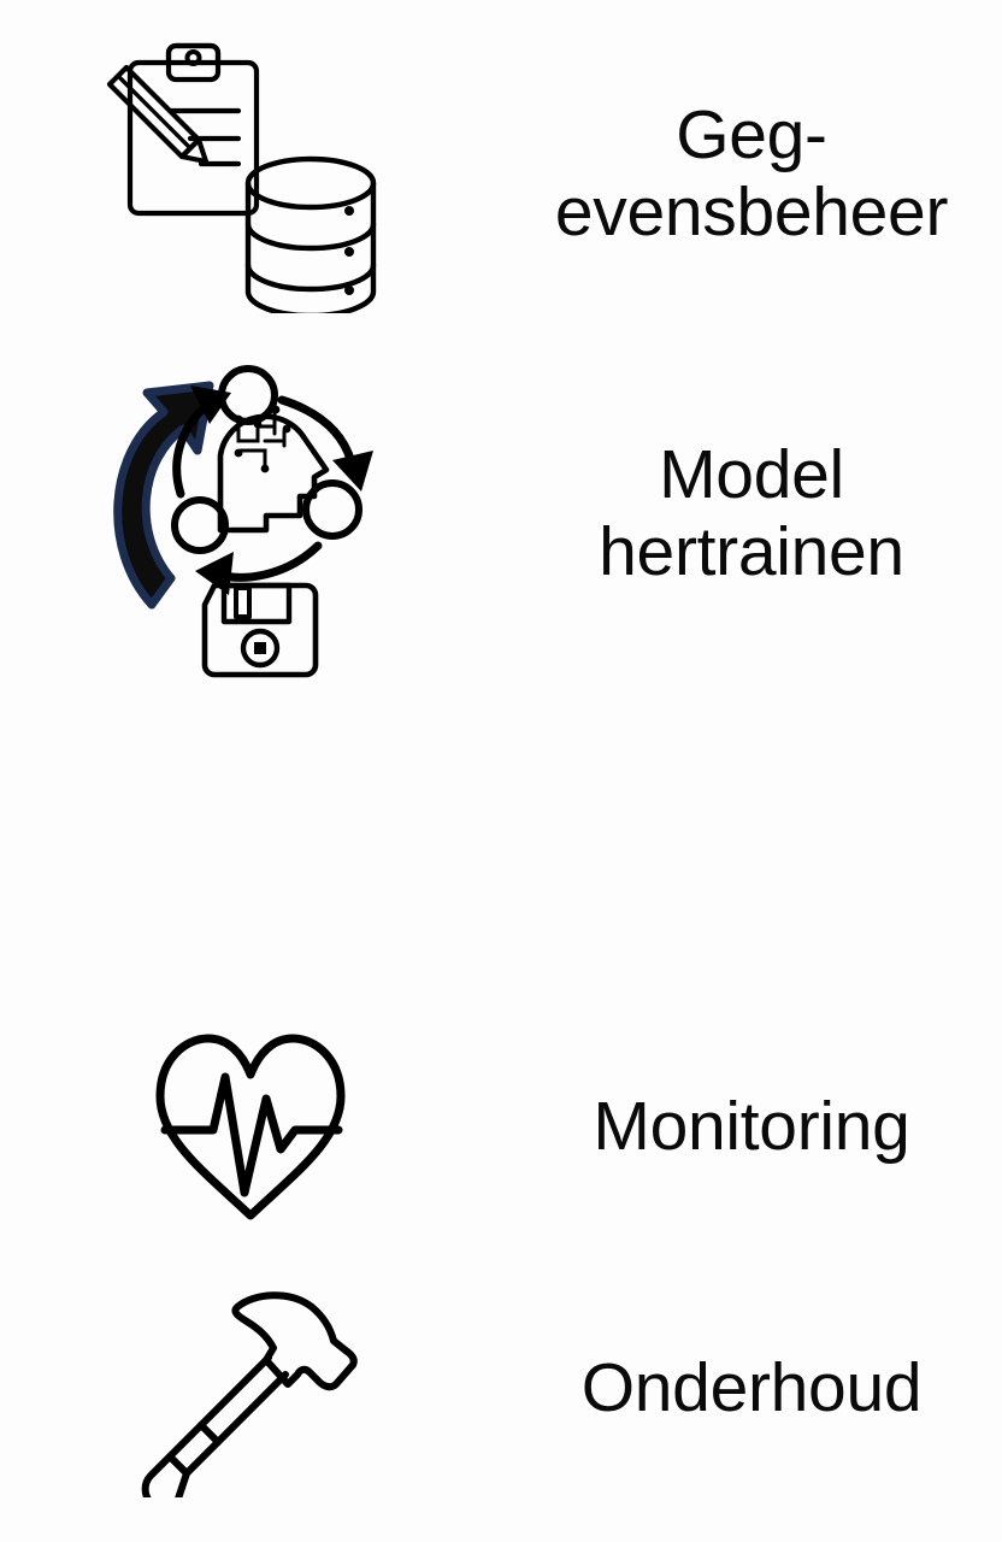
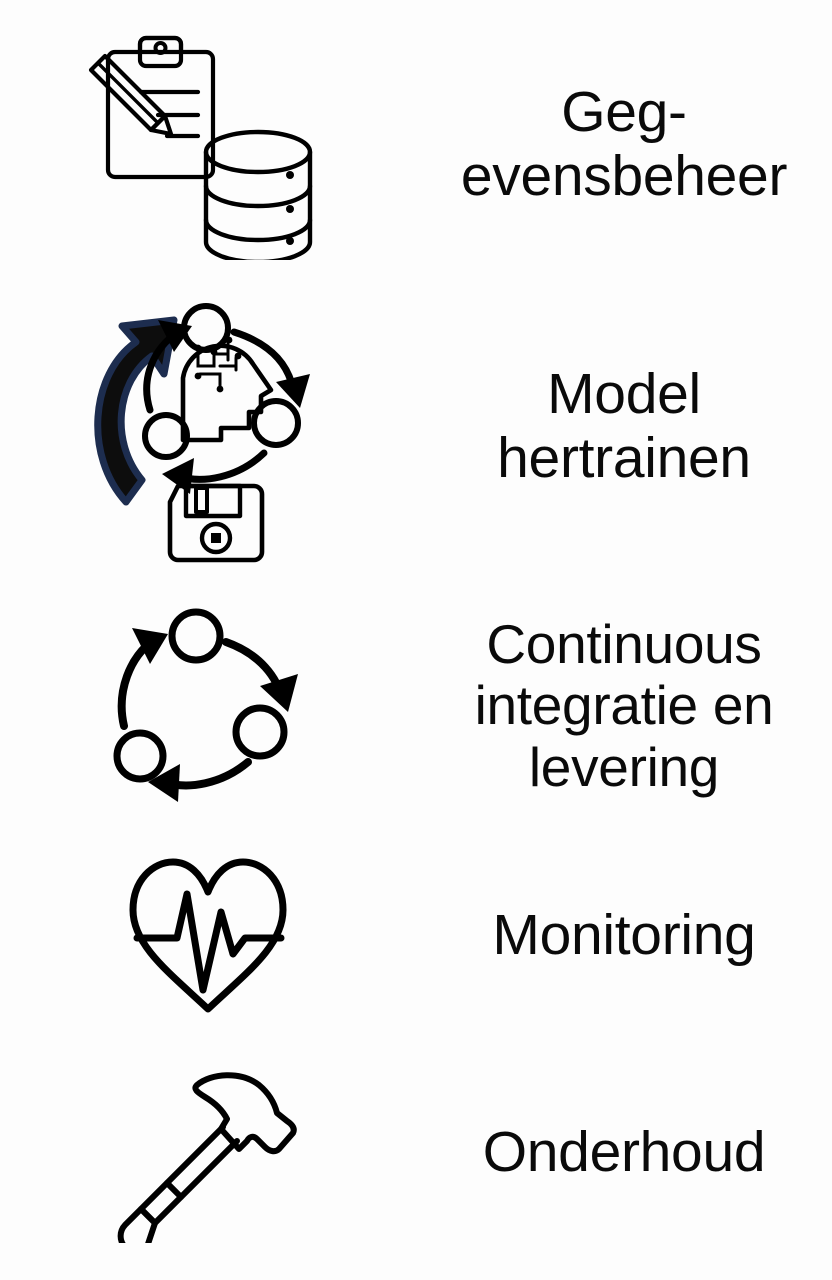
  Geg-
  evensbeheer
  Model
  hertrainen
+ Continuous
+ integratie en
+ levering
  Monitoring
  Onderhoud
